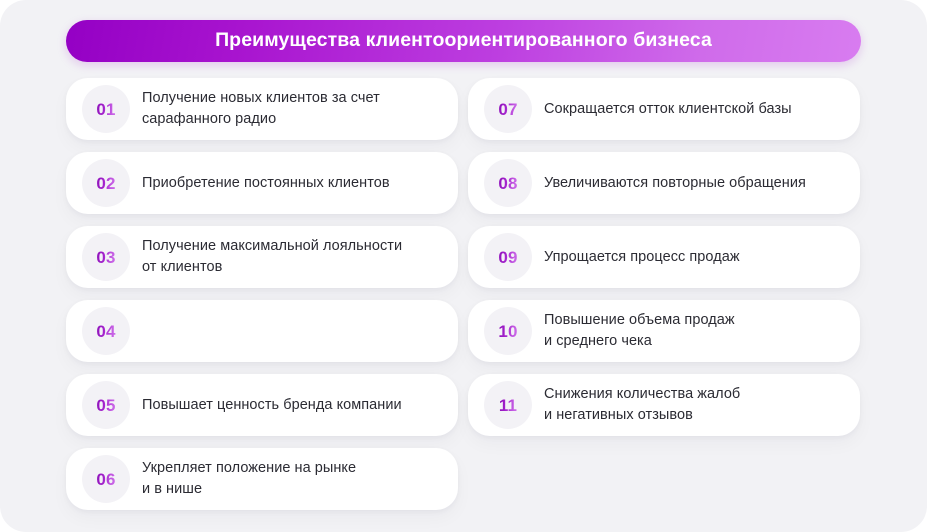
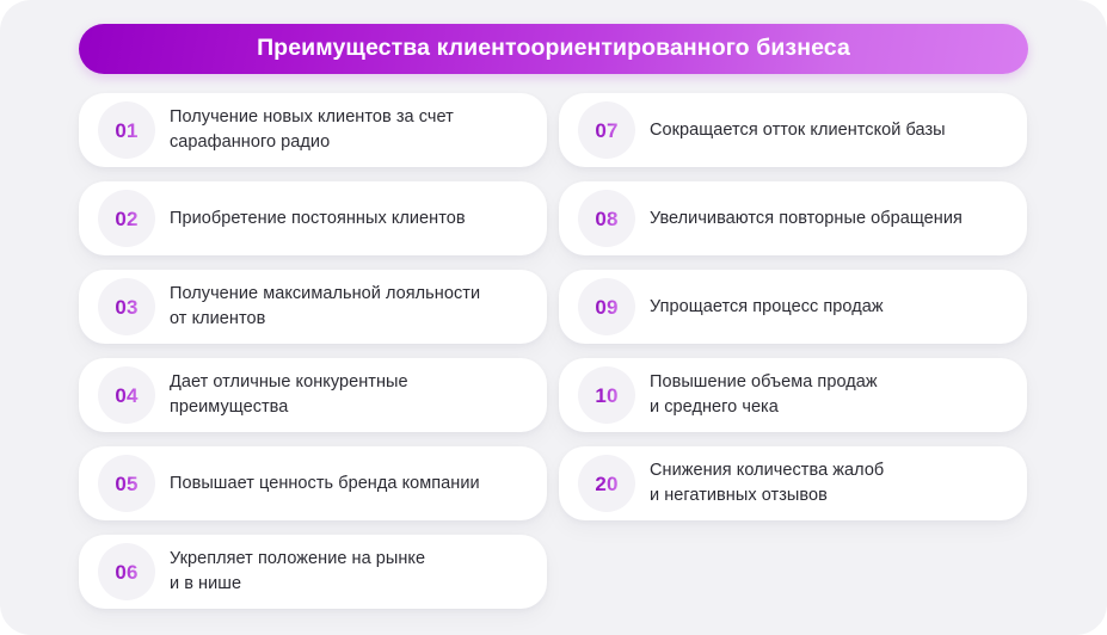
  Преимущества клиентоориентированного бизнеса
  01
  Получение новых клиентов за счет
  сарафанного радио
  02
  Приобретение постоянных клиентов
  03
  Получение максимальной лояльности
  от клиентов
  04
+ Дает отличные конкурентные
+ преимущества
  05
  Повышает ценность бренда компании
  06
  Укрепляет положение на рынке
  и в нише
  07
  Сокращается отток клиентской базы
  08
  Увеличиваются повторные обращения
  09
  Упрощается процесс продаж
  10
  Повышение объема продаж
  и среднего чека
- 11
+ 20
  Снижения количества жалоб
  и негативных отзывов
